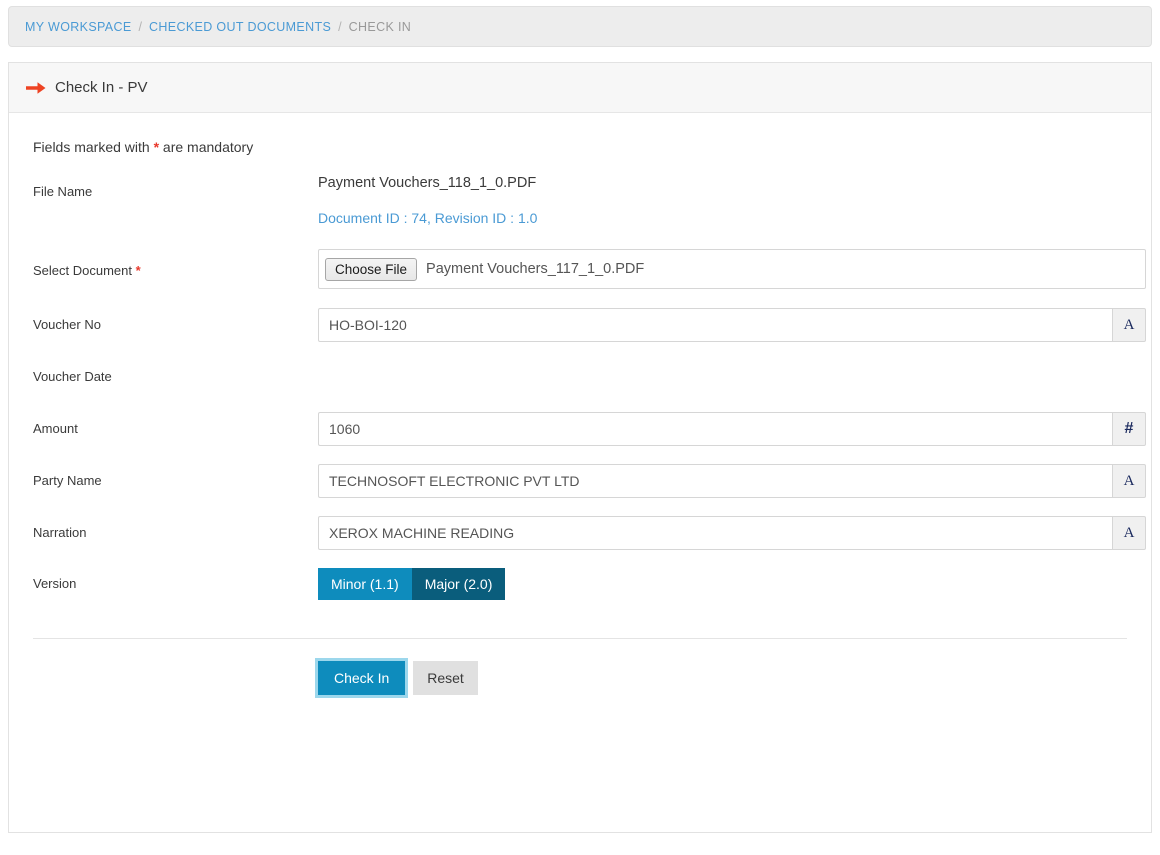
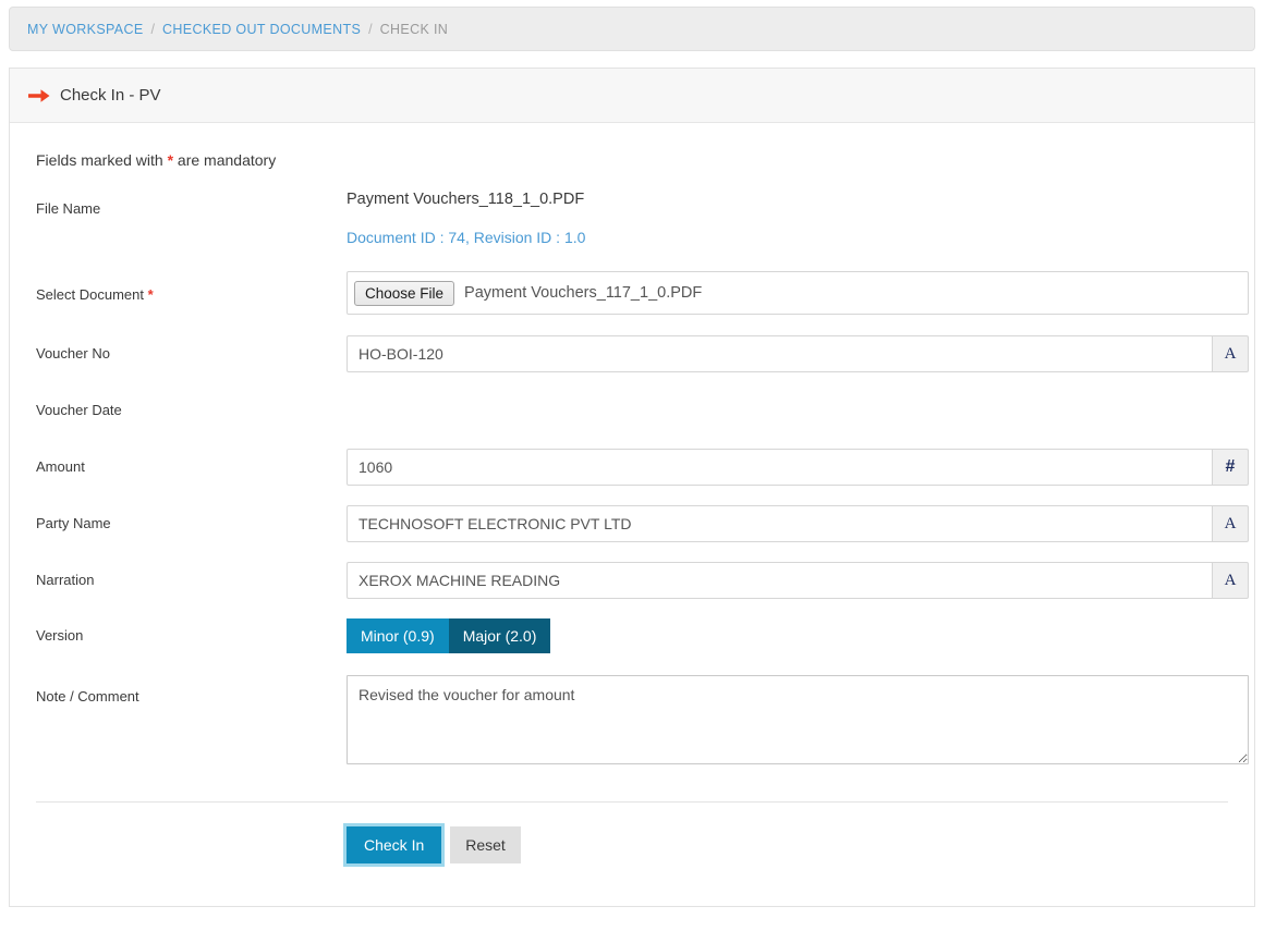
  MY WORKSPACE
  /
  CHECKED OUT DOCUMENTS
  /
  CHECK IN
  Check In - PV
  Fields marked with * are mandatory
  File Name
  Payment Vouchers_118_1_0.PDF
  Document ID : 74, Revision ID : 1.0
  Select Document *
  Choose File
  Payment Vouchers_117_1_0.PDF
  Voucher No
  HO-BOI-120
  A
  Voucher Date
  Amount
  1060
  #
  Party Name
  TECHNOSOFT ELECTRONIC PVT LTD
  A
  Narration
  XEROX MACHINE READING
  A
  Version
- Minor (1.1)
+ Minor (0.9)
  Major (2.0)
+ Note / Comment
+ Revised the voucher for amount
  Check In
  Reset
